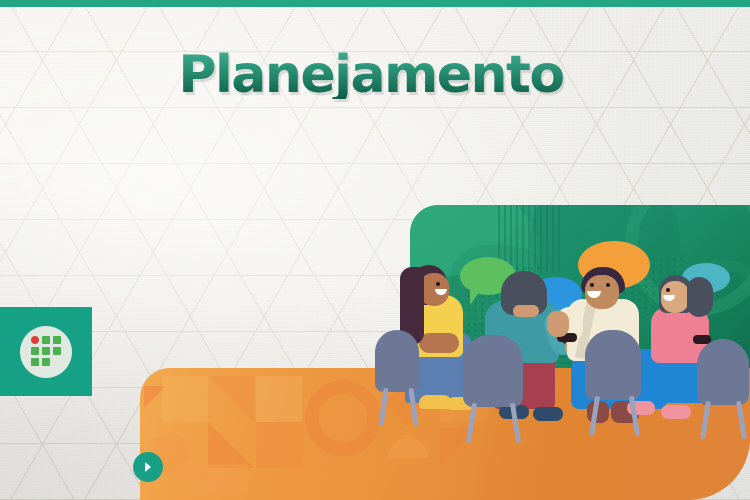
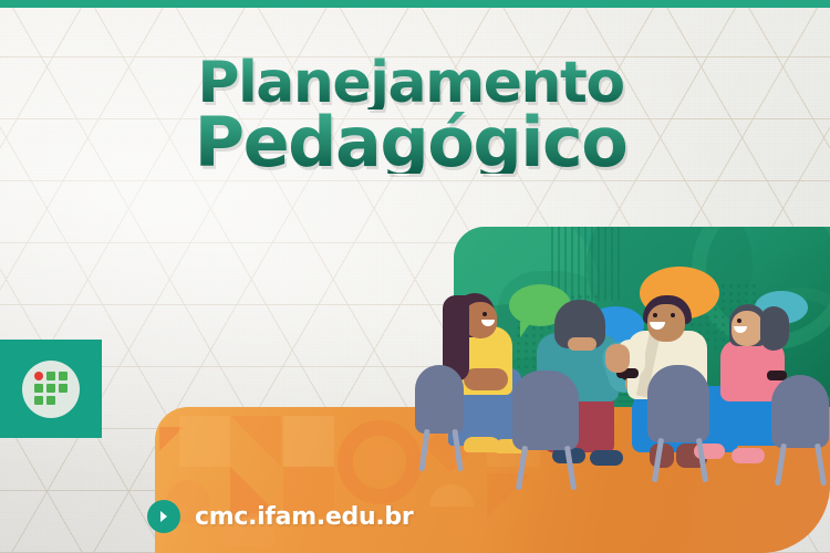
  Planejamento
+ Pedagógico
+ cmc.ifam.edu.br
